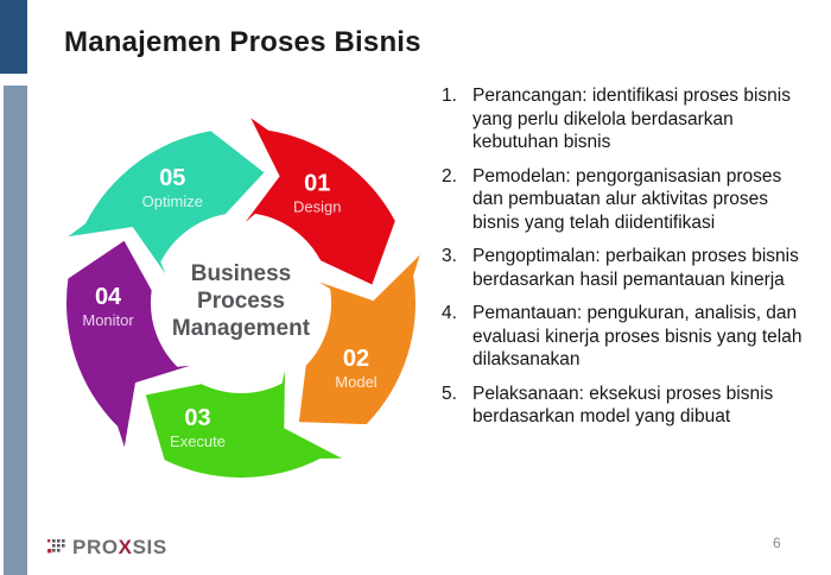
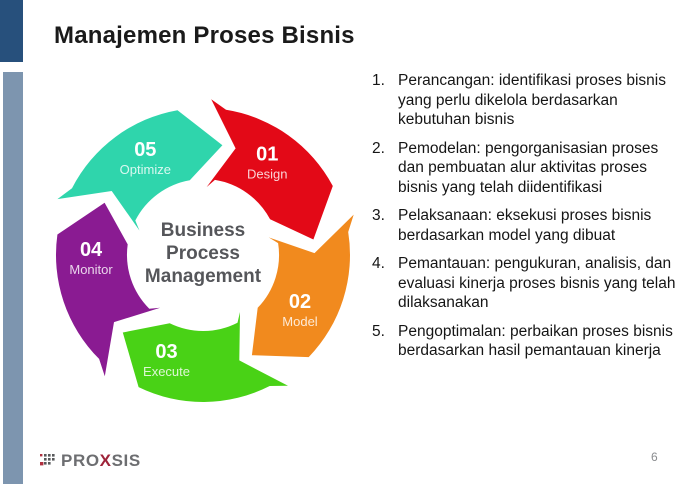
  Manajemen Proses Bisnis
  01
  Design
  02
  Model
  03
  Execute
  04
  Monitor
  05
  Optimize
  Business
  Process
  Management
  1.
  Perancangan: identifikasi proses bisnis yang perlu dikelola berdasarkan kebutuhan bisnis
  2.
  Pemodelan: pengorganisasian proses dan pembuatan alur aktivitas proses bisnis yang telah diidentifikasi
  3.
- Pengoptimalan: perbaikan proses bisnis berdasarkan hasil pemantauan kinerja
+ Pelaksanaan: eksekusi proses bisnis berdasarkan model yang dibuat
  4.
  Pemantauan: pengukuran, analisis, dan evaluasi kinerja proses bisnis yang telah dilaksanakan
  5.
- Pelaksanaan: eksekusi proses bisnis berdasarkan model yang dibuat
+ Pengoptimalan: perbaikan proses bisnis berdasarkan hasil pemantauan kinerja
  PROXSIS
  6
